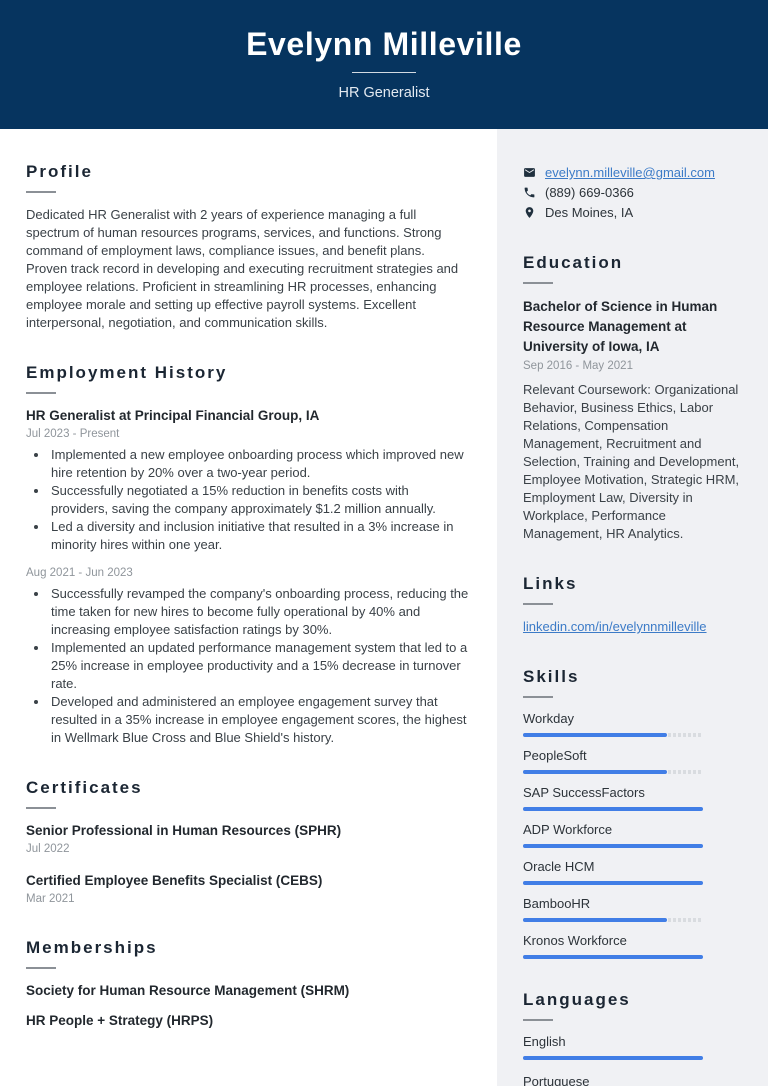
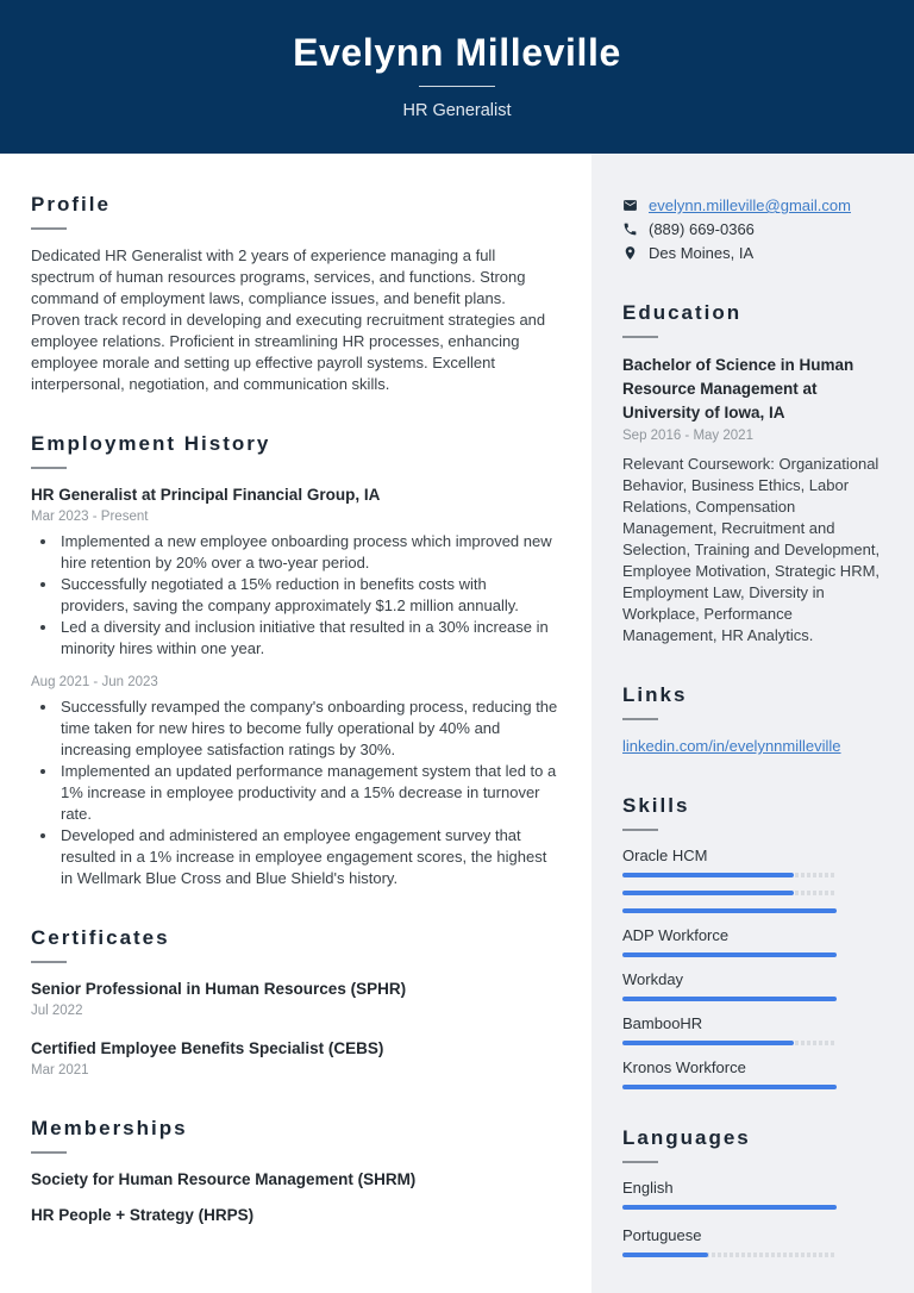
  Evelynn Milleville
  HR Generalist
  Profile
  Dedicated HR Generalist with 2 years of experience managing a full spectrum of human resources programs, services, and functions. Strong command of employment laws, compliance issues, and benefit plans. Proven track record in developing and executing recruitment strategies and employee relations. Proficient in streamlining HR processes, enhancing employee morale and setting up effective payroll systems. Excellent interpersonal, negotiation, and communication skills.
  Employment History
  HR Generalist at Principal Financial Group, IA
- Jul 2023 - Present
+ Mar 2023 - Present
  Implemented a new employee onboarding process which improved new hire retention by 20% over a two-year period.
  Successfully negotiated a 15% reduction in benefits costs with providers, saving the company approximately $1.2 million annually.
- Led a diversity and inclusion initiative that resulted in a 3% increase in minority hires within one year.
+ Led a diversity and inclusion initiative that resulted in a 30% increase in minority hires within one year.
  Aug 2021 - Jun 2023
  Successfully revamped the company's onboarding process, reducing the time taken for new hires to become fully operational by 40% and increasing employee satisfaction ratings by 30%.
- Implemented an updated performance management system that led to a 25% increase in employee productivity and a 15% decrease in turnover rate.
+ Implemented an updated performance management system that led to a 1% increase in employee productivity and a 15% decrease in turnover rate.
- Developed and administered an employee engagement survey that resulted in a 35% increase in employee engagement scores, the highest in Wellmark Blue Cross and Blue Shield's history.
+ Developed and administered an employee engagement survey that resulted in a 1% increase in employee engagement scores, the highest in Wellmark Blue Cross and Blue Shield's history.
  Certificates
  Senior Professional in Human Resources (SPHR)
  Jul 2022
  Certified Employee Benefits Specialist (CEBS)
  Mar 2021
  Memberships
  Society for Human Resource Management (SHRM)
  HR People + Strategy (HRPS)
  evelynn.milleville@gmail.com
  (889) 669-0366
  Des Moines, IA
  Education
  Bachelor of Science in Human Resource Management at University of Iowa, IA
  Sep 2016 - May 2021
  Relevant Coursework: Organizational Behavior, Business Ethics, Labor Relations, Compensation Management, Recruitment and Selection, Training and Development, Employee Motivation, Strategic HRM, Employment Law, Diversity in Workplace, Performance Management, HR Analytics.
  Links
  linkedin.com/in/evelynnmilleville
  Skills
- Workday
+ Oracle HCM
- PeopleSoft
- SAP SuccessFactors
  ADP Workforce
- Oracle HCM
+ Workday
  BambooHR
  Kronos Workforce
  Languages
  English
  Portuguese
